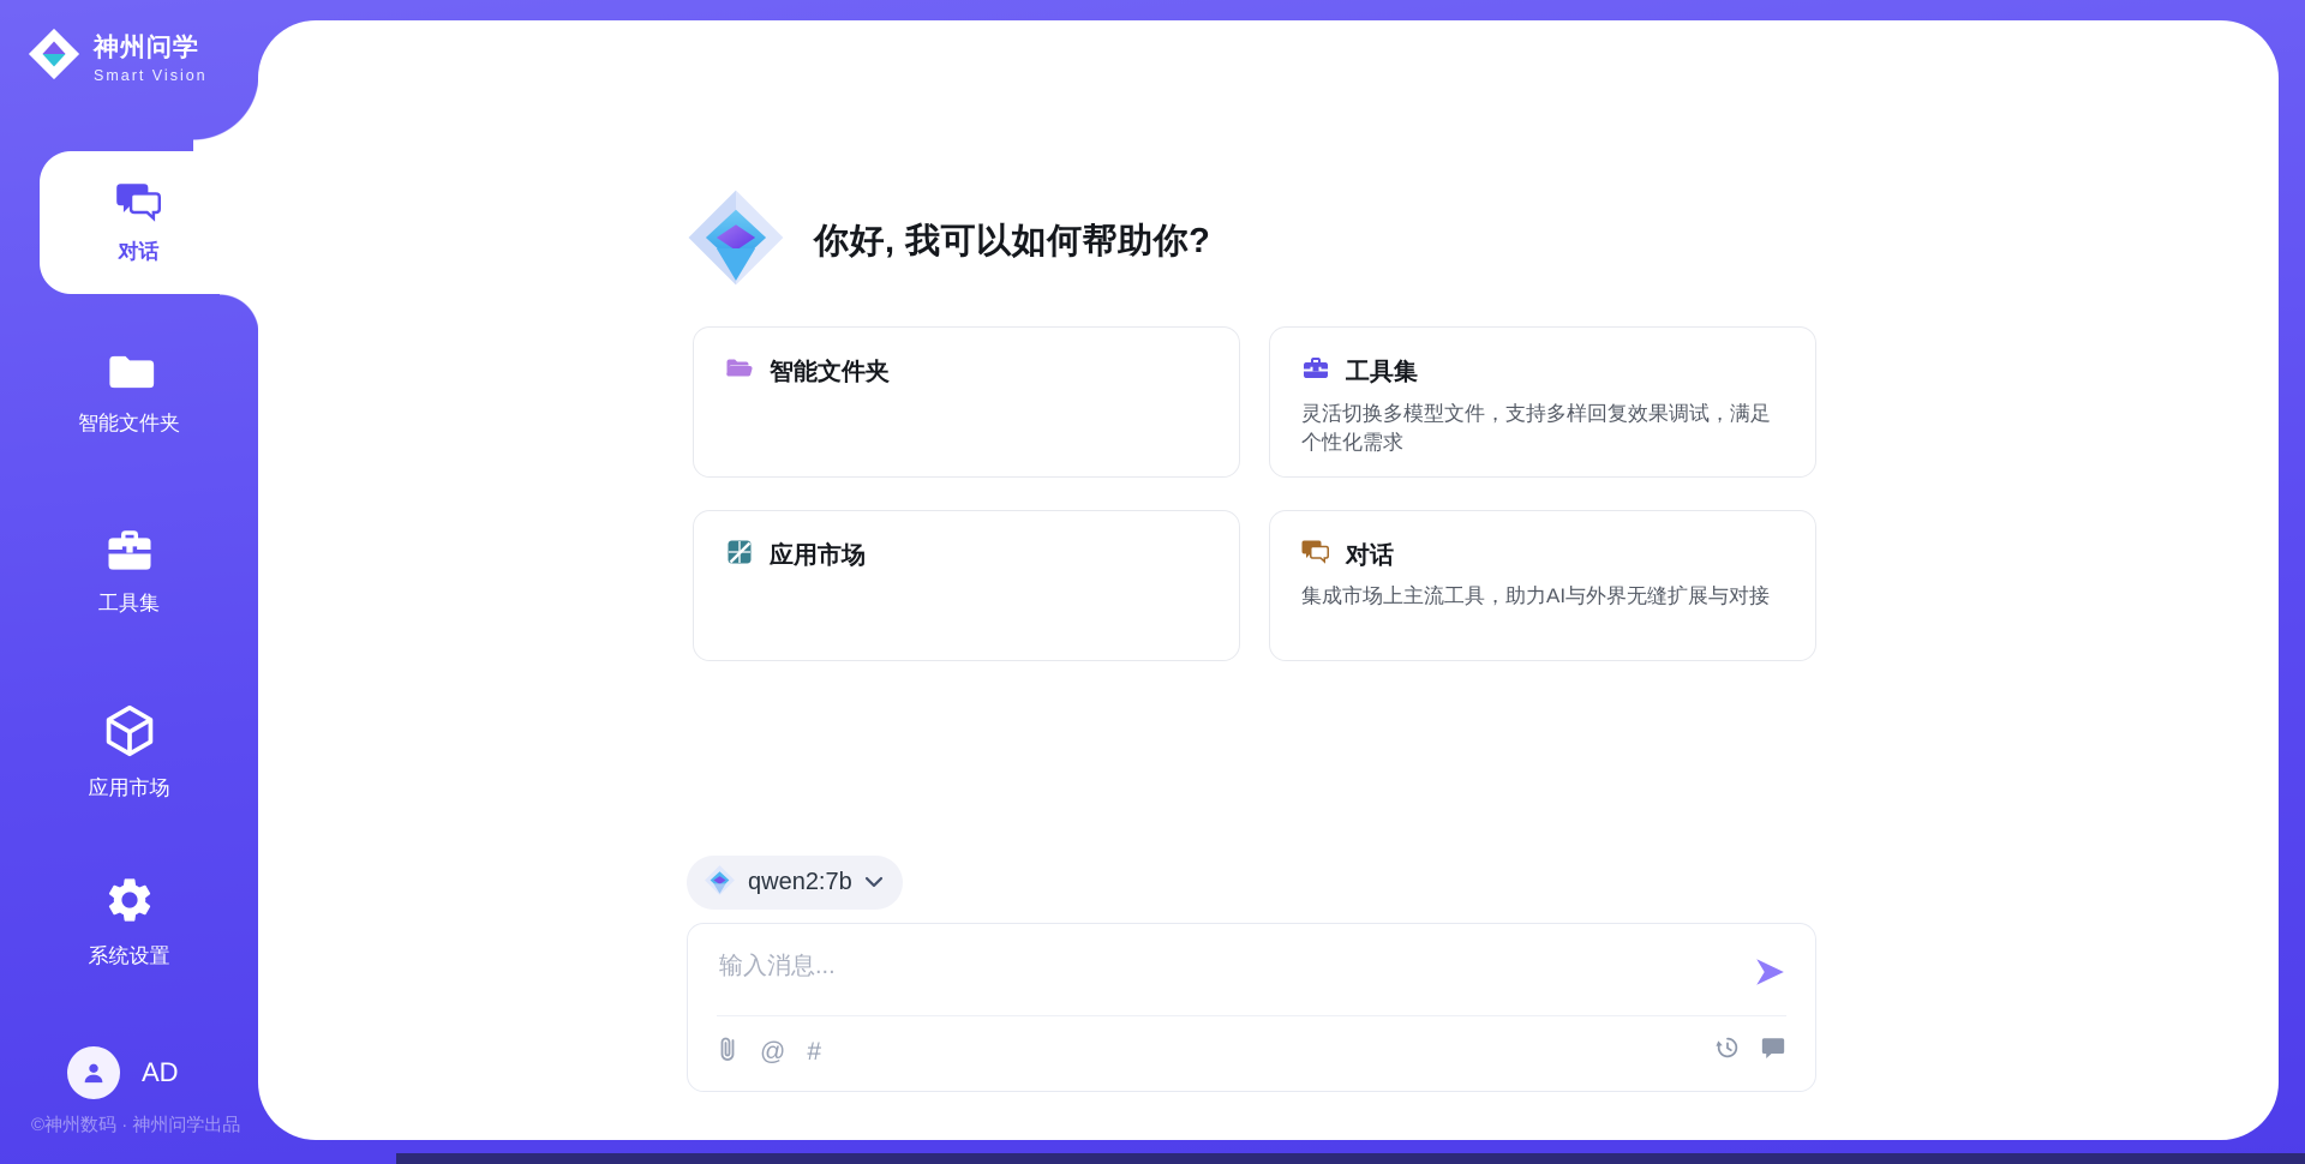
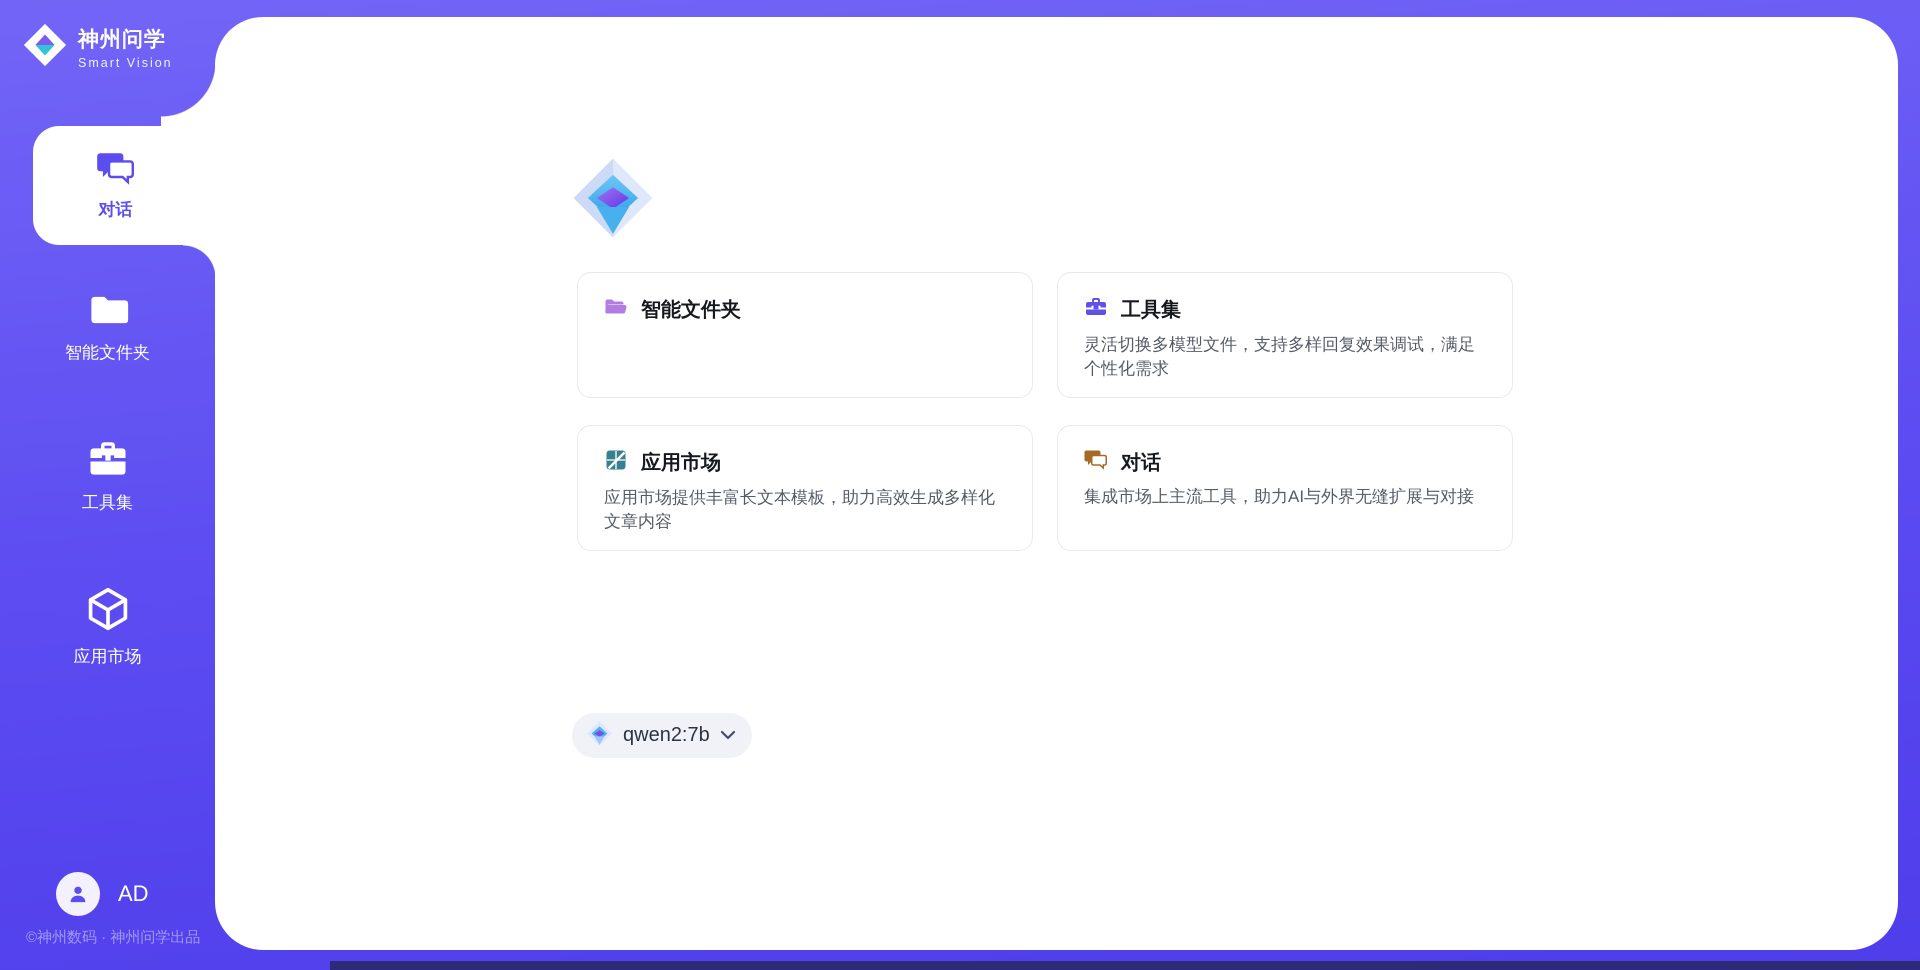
  神州问学
  Smart Visio
  对话
  智能文件夹
  工具集
  应用市场
- 系统设置
  AD
  ©神州数码 · 神州问学出品
- 你好, 我可以如何帮助你?
  智能文件夹
  工具集
  灵活切换多模型文件，支持多样回复效果调试，满足个性化需求
  应用市场
+ 应用市场提供丰富长文本模板，助力高效生成多样化文章内容
  对话
  集成市场上主流工具，助力AI与外界无缝扩展与对接
  qwen2:7b
- 输入消息...
- @
- #
